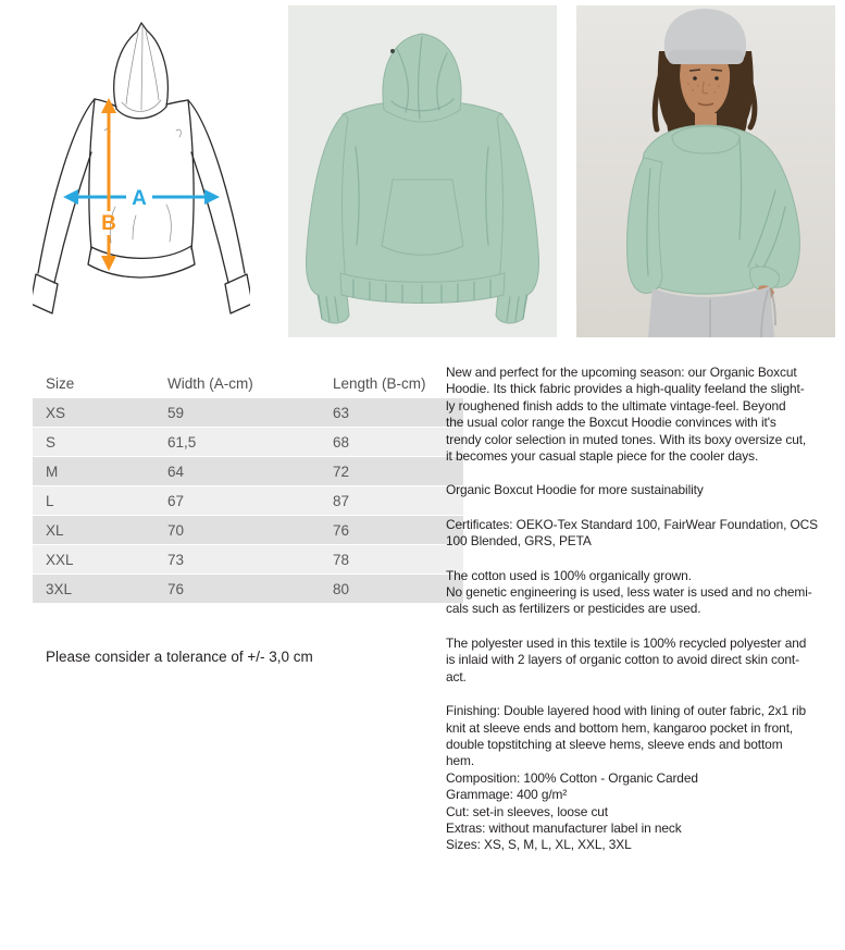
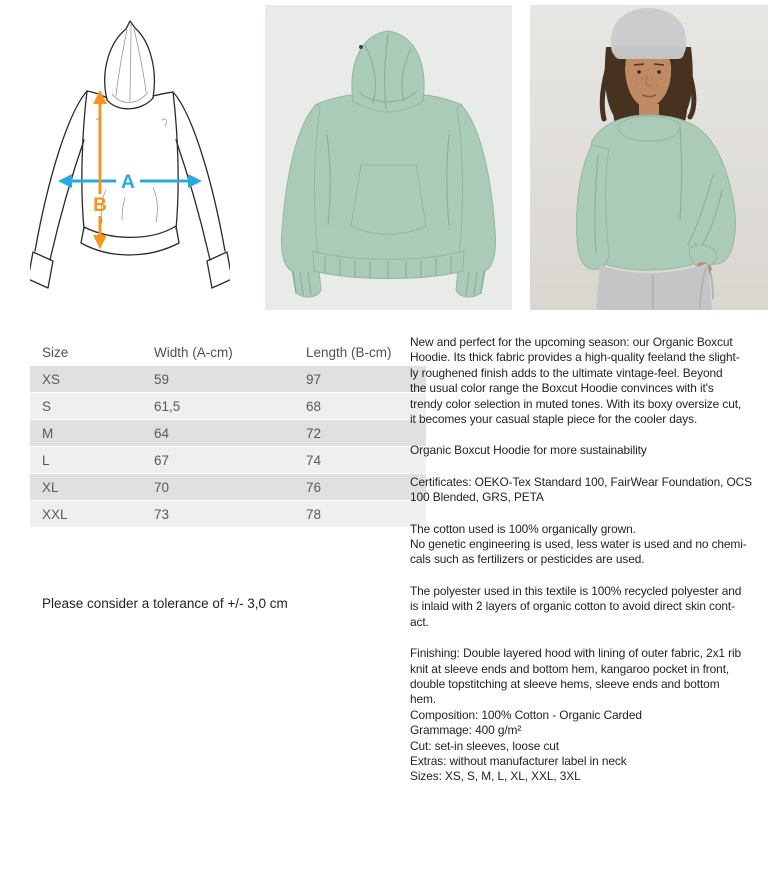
  A
  B
  Size	Width (A-cm)	Length (B-cm)
- XS	59	63
+ XS	59	97
  S	61,5	68
  M	64	72
- L	67	87
+ L	67	74
  XL	70	76
  XXL	73	78
- 3XL	76	80
  Please consider a tolerance of +/- 3,0 cm
  New and perfect for the upcoming season: our Organic Boxcut
  Hoodie. Its thick fabric provides a high-quality feeland the slight-
  ly roughened finish adds to the ultimate vintage-feel. Beyond
  the usual color range the Boxcut Hoodie convinces with it's
  trendy color selection in muted tones. With its boxy oversize cut,
  it becomes your casual staple piece for the cooler days.
  Organic Boxcut Hoodie for more sustainability
  Certificates: OEKO-Tex Standard 100, FairWear Foundation, OCS
  100 Blended, GRS, PETA
  The cotton used is 100% organically grown.
  No genetic engineering is used, less water is used and no chemi-
  cals such as fertilizers or pesticides are used.
  The polyester used in this textile is 100% recycled polyester and
  is inlaid with 2 layers of organic cotton to avoid direct skin cont-
  act.
  Finishing: Double layered hood with lining of outer fabric, 2x1 rib
  knit at sleeve ends and bottom hem, kangaroo pocket in front,
  double topstitching at sleeve hems, sleeve ends and bottom
  hem.
  Composition: 100% Cotton - Organic Carded
  Grammage: 400 g/m²
  Cut: set-in sleeves, loose cut
  Extras: without manufacturer label in neck
  Sizes: XS, S, M, L, XL, XXL, 3XL
